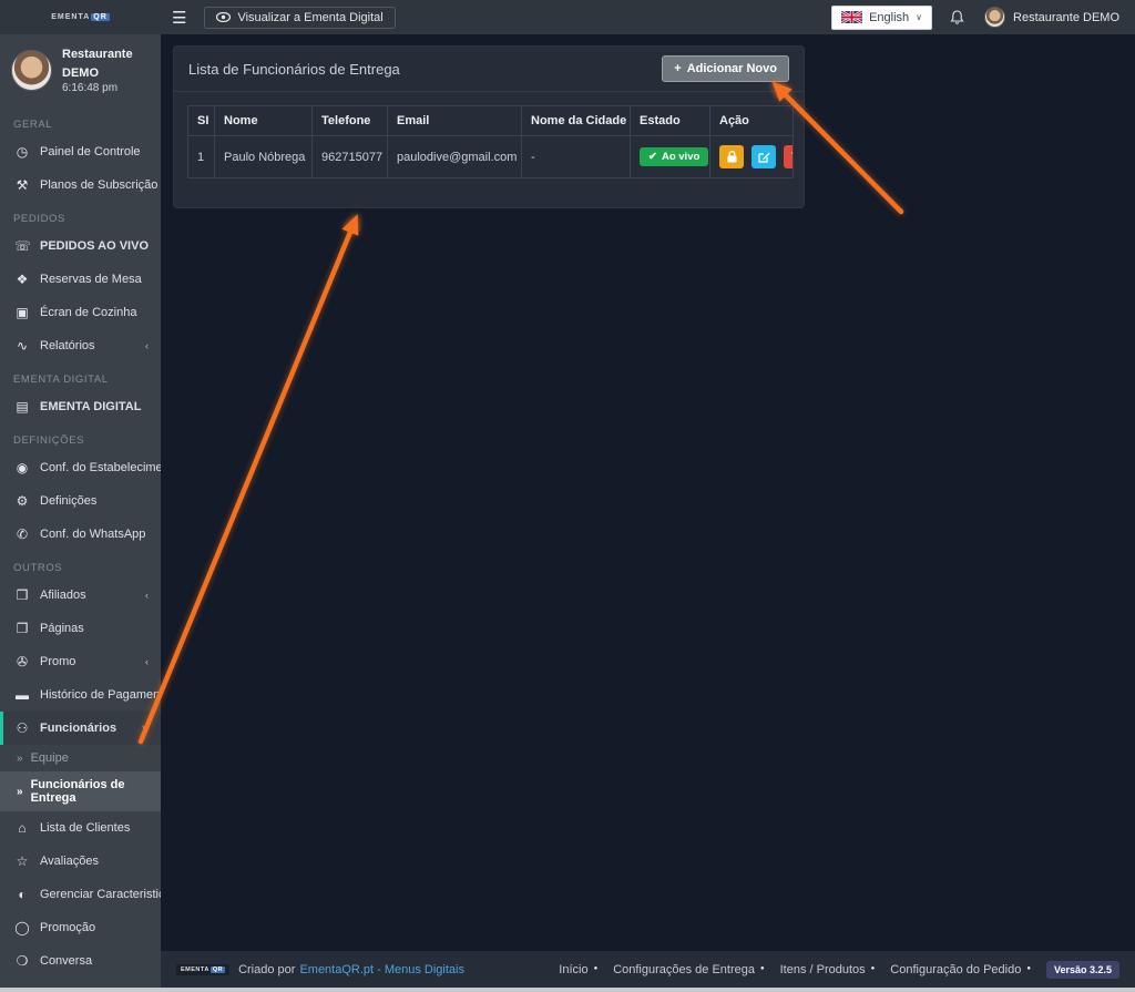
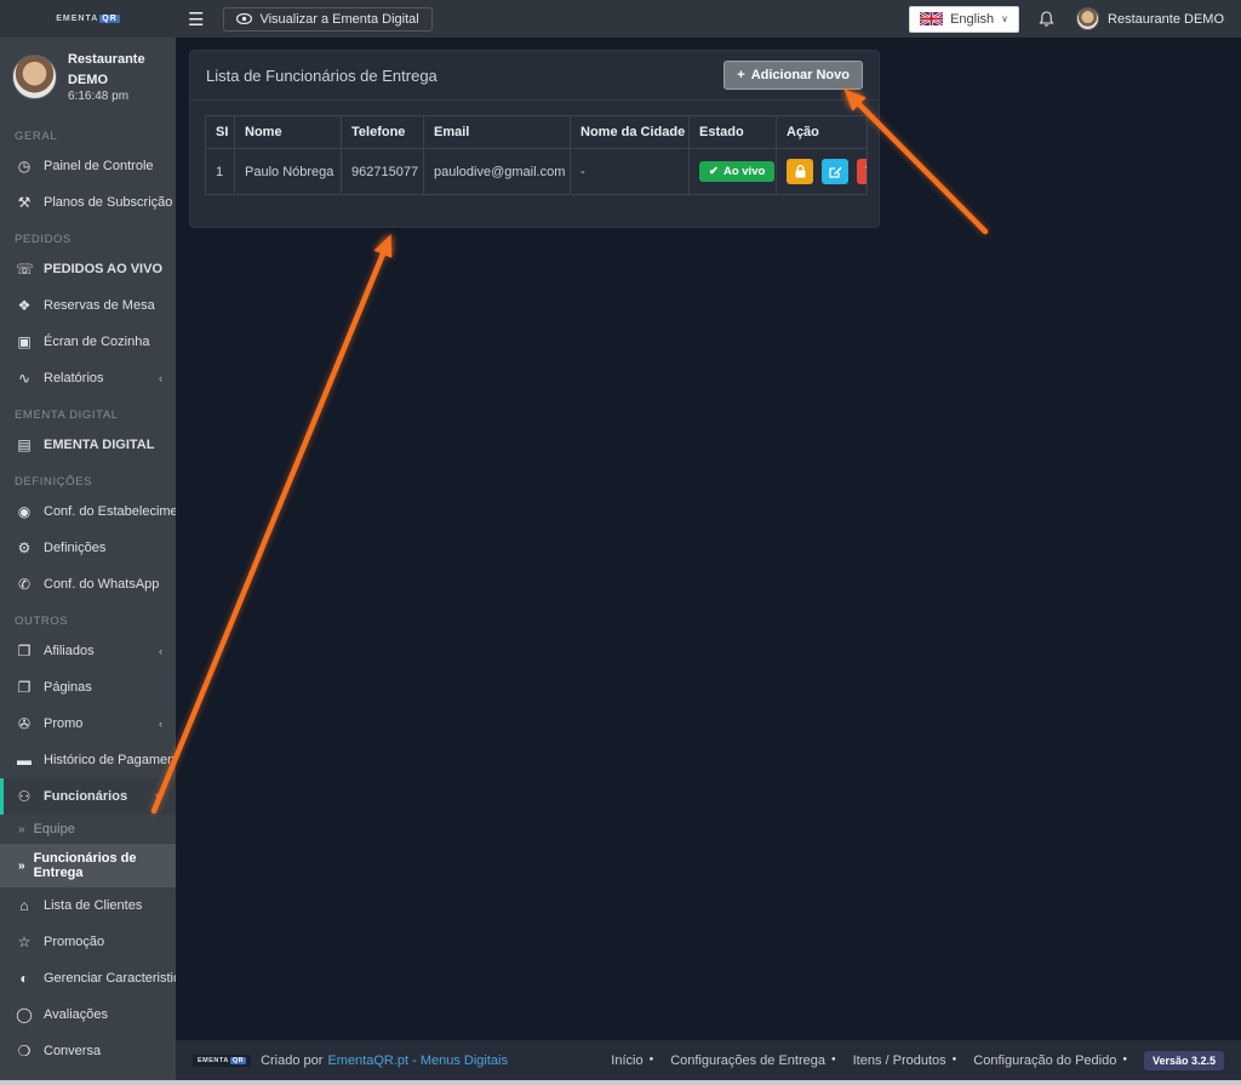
  ☰
  Visualizar a Ementa Digital
  English
  ∨
  Restaurante DEMO
  Restaurante DEMO
  6:16:48 pm
  GERAL
  ◷
  Painel de Controle
  ⚒
  Planos de Subscrição
  PEDIDOS
  ☏
  PEDIDOS AO VIVO
  ❖
  Reservas de Mesa
  ▣
  Écran de Cozinha
  ∿
  Relatórios
  ‹
  EMENTA DIGITAL
  ▤
  EMENTA DIGITAL
  DEFINIÇÕES
  ◉
  Conf. do Estabelecime
  ⚙
  Definições
  ✆
  Conf. do WhatsApp
  OUTROS
  ❒
  Afiliados
  ‹
  ❐
  Páginas
  ✇
  Promo
  ‹
  ▬
  Histórico de Pagamen
  ⚇
  Funcionários
  »
  Equipe
  »
  Funcionários de Entrega
  ⌂
  Lista de Clientes
  ☆
- Avaliações
+ Promoção
  ◐
  Gerenciar Caracteristi
  ◯
- Promoção
+ Avaliações
  ❍
  Conversa
  Lista de Funcionários de Entrega
  +
  Adicionar Novo
  SI	Nome	Telefone	Email	Nome da Cidade	Estado	Ação
  1	Paulo Nóbrega	962715077	paulodive@gmail.com	-	✔ Ao vivo
  Criado por
  EmentaQR.pt - Menus Digitais
  Início
  Configurações de Entrega
  Itens / Produtos
  Configuração do Pedido
  Versão 3.2.5
